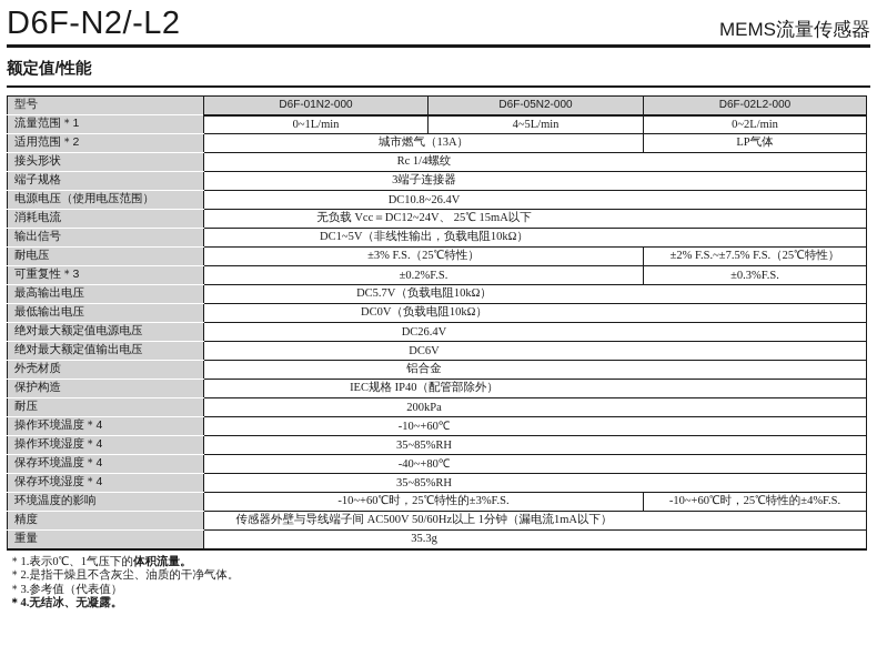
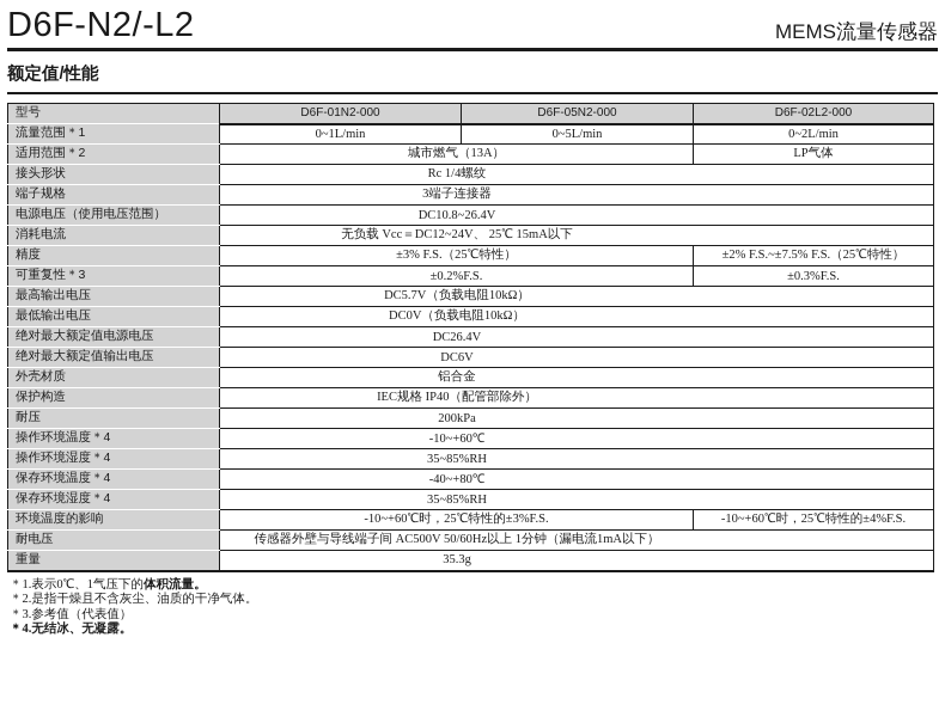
  D6F-N2/-L2
  MEMS流量传感器
  额定值/性能
  型号	D6F-01N2-000	D6F-05N2-000	D6F-02L2-000
- 流量范围＊1	0~1L/min	4~5L/min	0~2L/min
+ 流量范围＊1	0~1L/min	0~5L/min	0~2L/min
  适用范围＊2	城市燃气（13A）	LP气体
  接头形状	Rc 1/4螺纹
  端子规格	3端子连接器
  电源电压（使用电压范围）	DC10.8~26.4V
  消耗电流	无负载 Vcc＝DC12~24V、 25℃ 15mA以下
- 输出信号	DC1~5V（非线性输出，负载电阻10kΩ）
- 耐电压	±3% F.S.（25℃特性）	±2% F.S.~±7.5% F.S.（25℃特性）
+ 精度	±3% F.S.（25℃特性）	±2% F.S.~±7.5% F.S.（25℃特性）
  可重复性＊3	±0.2%F.S.	±0.3%F.S.
  最高输出电压	DC5.7V（负载电阻10kΩ）
  最低输出电压	DC0V（负载电阻10kΩ）
  绝对最大额定值电源电压	DC26.4V
  绝对最大额定值输出电压	DC6V
  外壳材质	铝合金
  保护构造	IEC规格 IP40（配管部除外）
  耐压	200kPa
  操作环境温度＊4	-10~+60℃
  操作环境湿度＊4	35~85%RH
  保存环境温度＊4	-40~+80℃
  保存环境湿度＊4	35~85%RH
  环境温度的影响	-10~+60℃时，25℃特性的±3%F.S.	-10~+60℃时，25℃特性的±4%F.S.
- 精度	传感器外壁与导线端子间 AC500V 50/60Hz以上 1分钟（漏电流1mA以下）
+ 耐电压	传感器外壁与导线端子间 AC500V 50/60Hz以上 1分钟（漏电流1mA以下）
  重量	35.3g
  ＊1.表示0℃、1气压下的体积流量。
  ＊2.是指干燥且不含灰尘、油质的干净气体。
  ＊3.参考值（代表值）
  ＊4.无结冰、无凝露。
